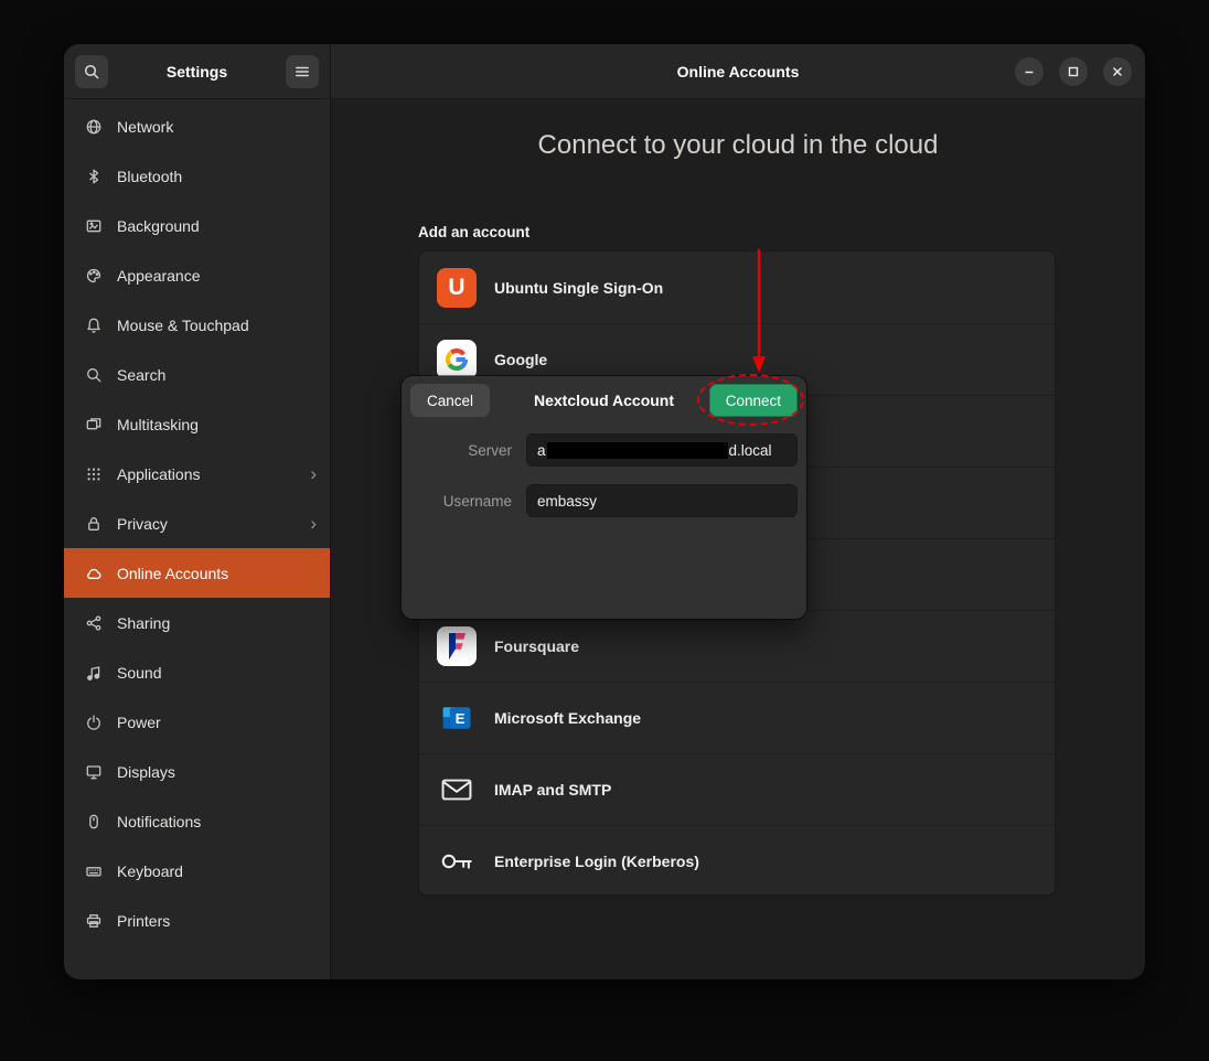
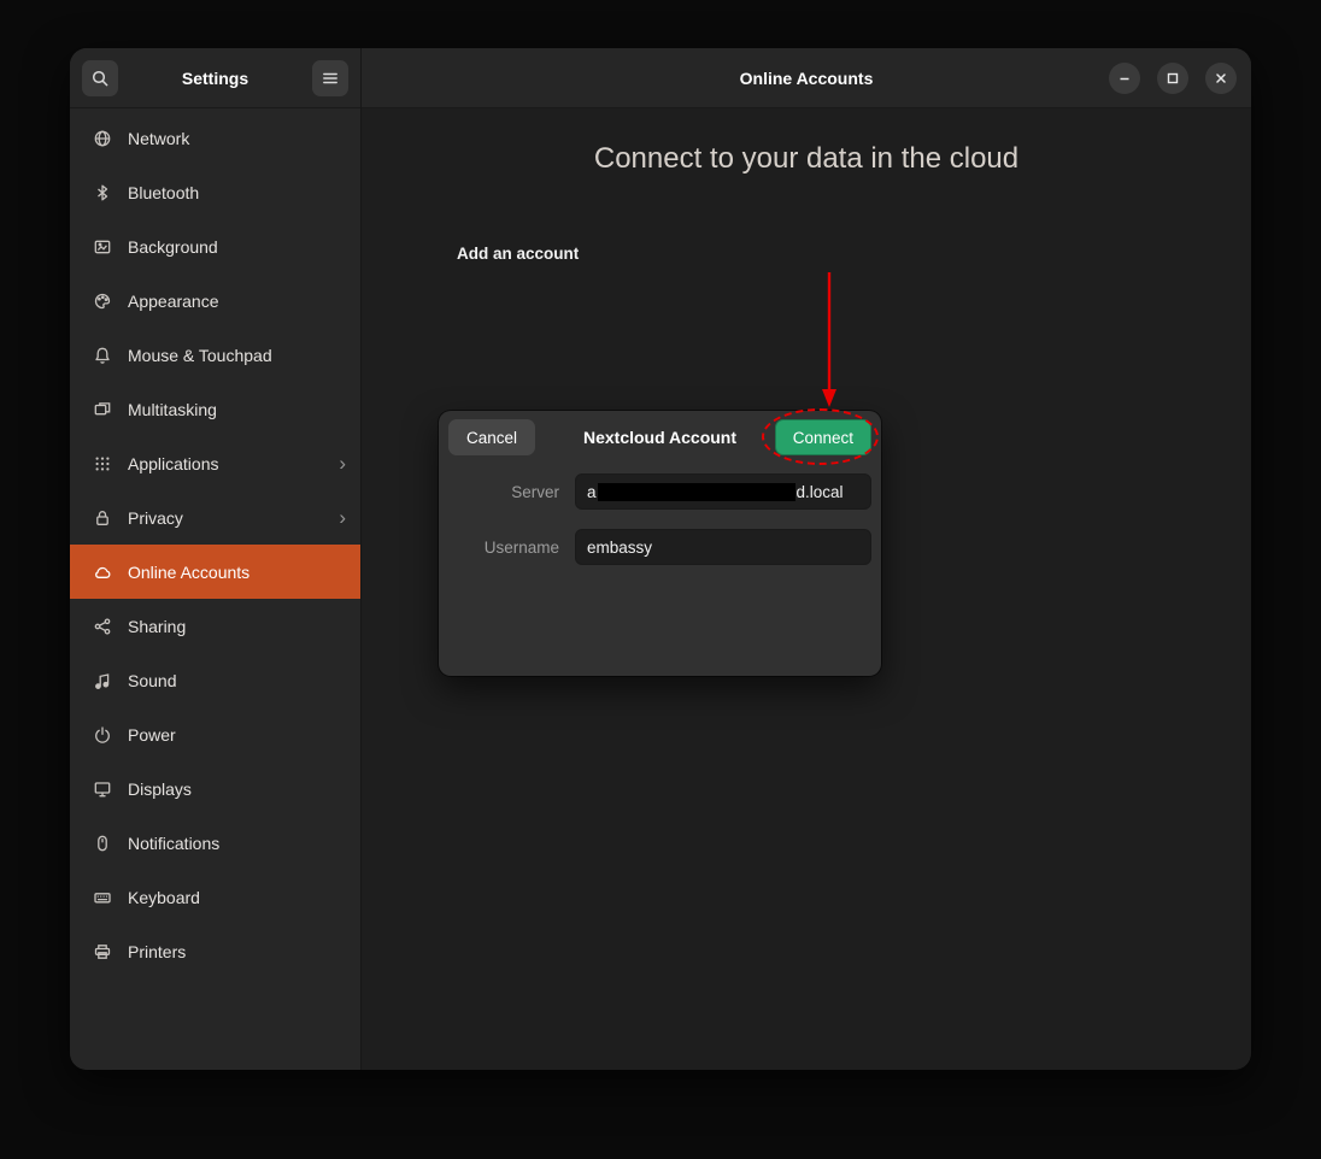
  Settings
  Network
  Bluetooth
  Background
  Appearance
  Mouse & Touchpad
- Search
  Multitasking
  Applications
  ›
  Privacy
  ›
  Online Accounts
  Sharing
  Sound
  Power
  Displays
  Notifications
  Keyboard
  Printers
  Online Accounts
- Connect to your cloud in the cloud
+ Connect to your data in the cloud
  Add an account
- U
- Ubuntu Single Sign-On
- Google
- Foursquare
- E
- Microsoft Exchange
- IMAP and SMTP
- Enterprise Login (Kerberos)
  Cancel
  Nextcloud Account
  Connect
  Server
  a
  d.local
  Username
  embassy
